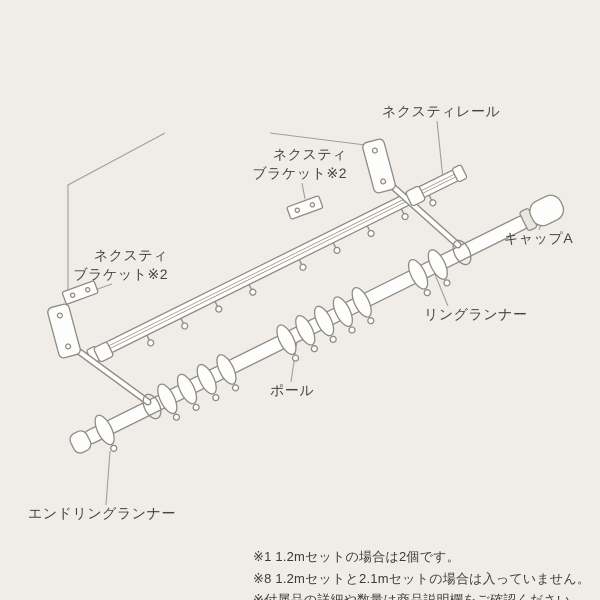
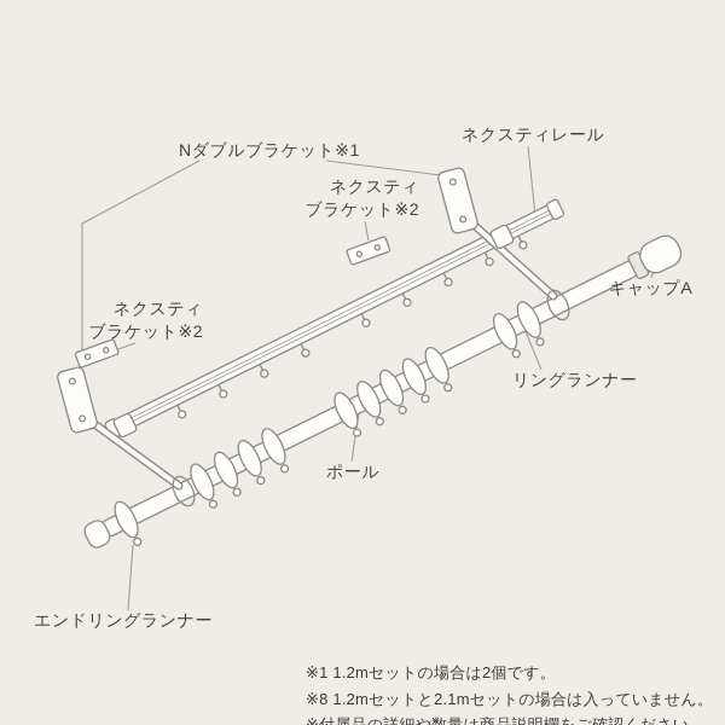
+ Nダブルブラケット※1
  ネクスティレール
  ネクスティ
  ブラケット※2
  キャップA
  ネクスティ
  ブラケット※2
  リングランナー
  ポール
  エンドリングランナー
  ※1 1.2mセットの場合は2個です。
  ※8 1.2mセットと2.1mセットの場合は入っていません。
